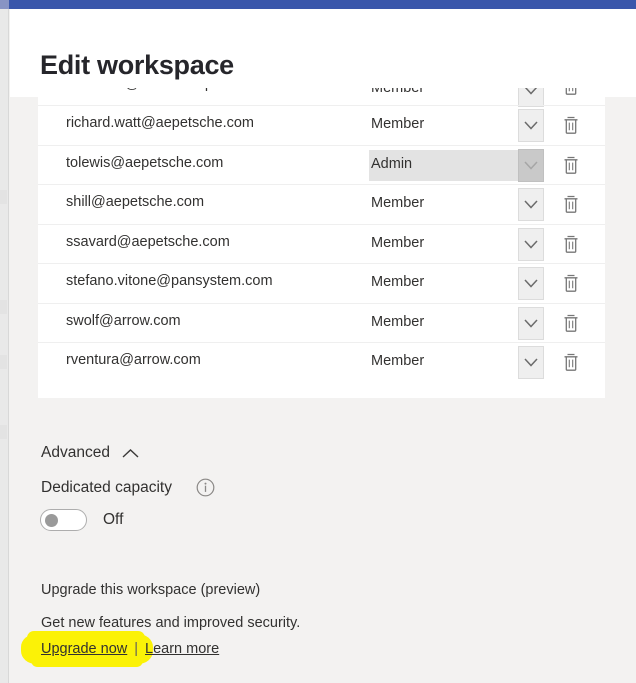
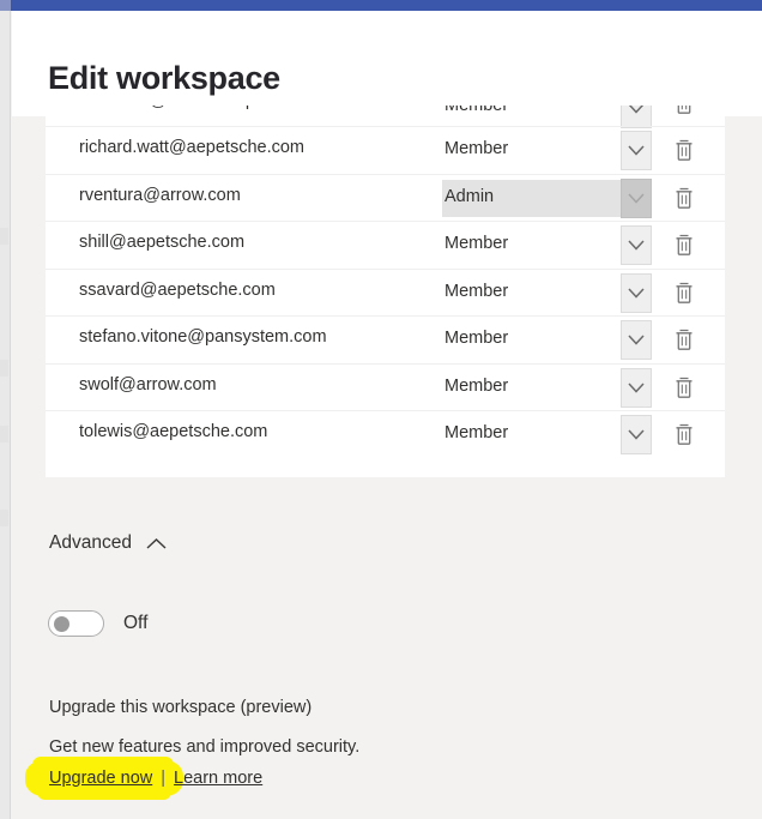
  Edit workspace
  Member
  richard.watt@aepetsche.com
  Member
- tolewis@aepetsche.com
+ rventura@arrow.com
  Admin
  shill@aepetsche.com
  Member
  ssavard@aepetsche.com
  Member
  stefano.vitone@pansystem.com
  Member
  swolf@arrow.com
  Member
- rventura@arrow.com
+ tolewis@aepetsche.com
  Member
  Advanced
- Dedicated capacity
  Off
  Upgrade this workspace (preview)
  Get new features and improved security.
  Upgrade now
  |
  Learn more
